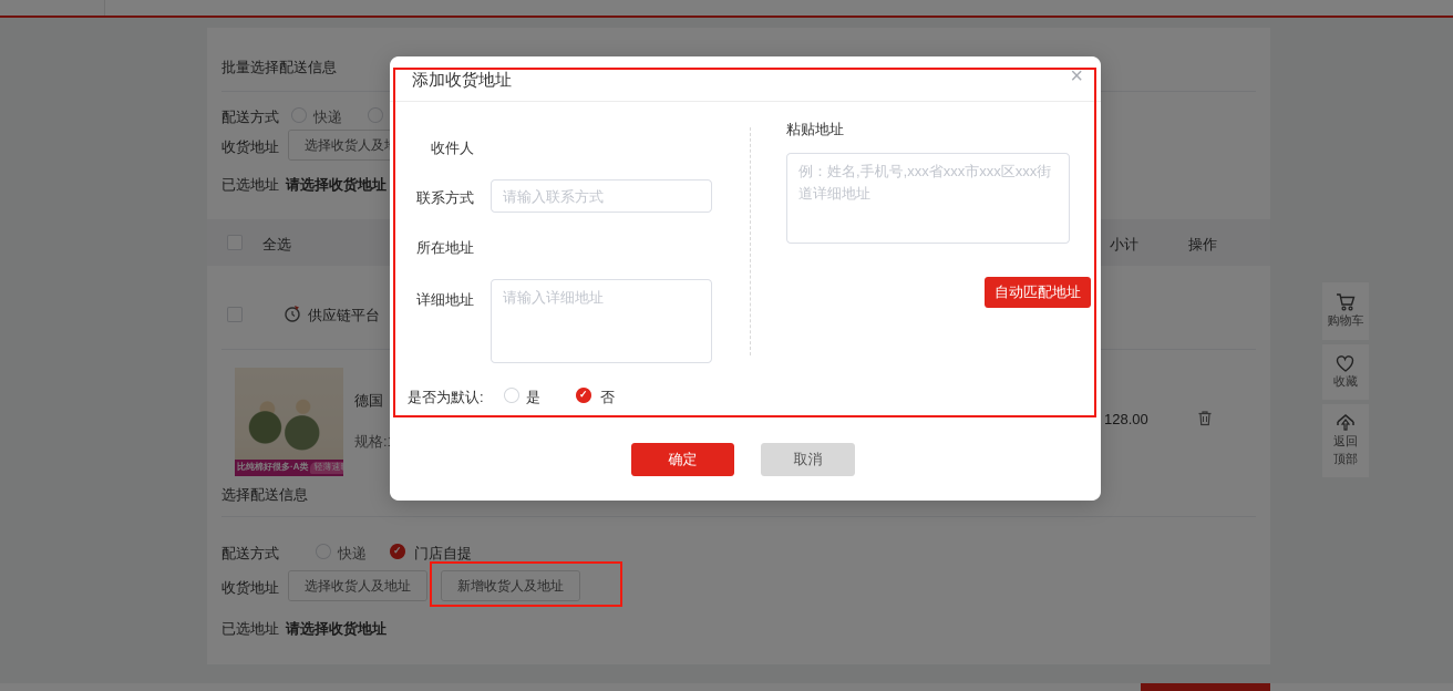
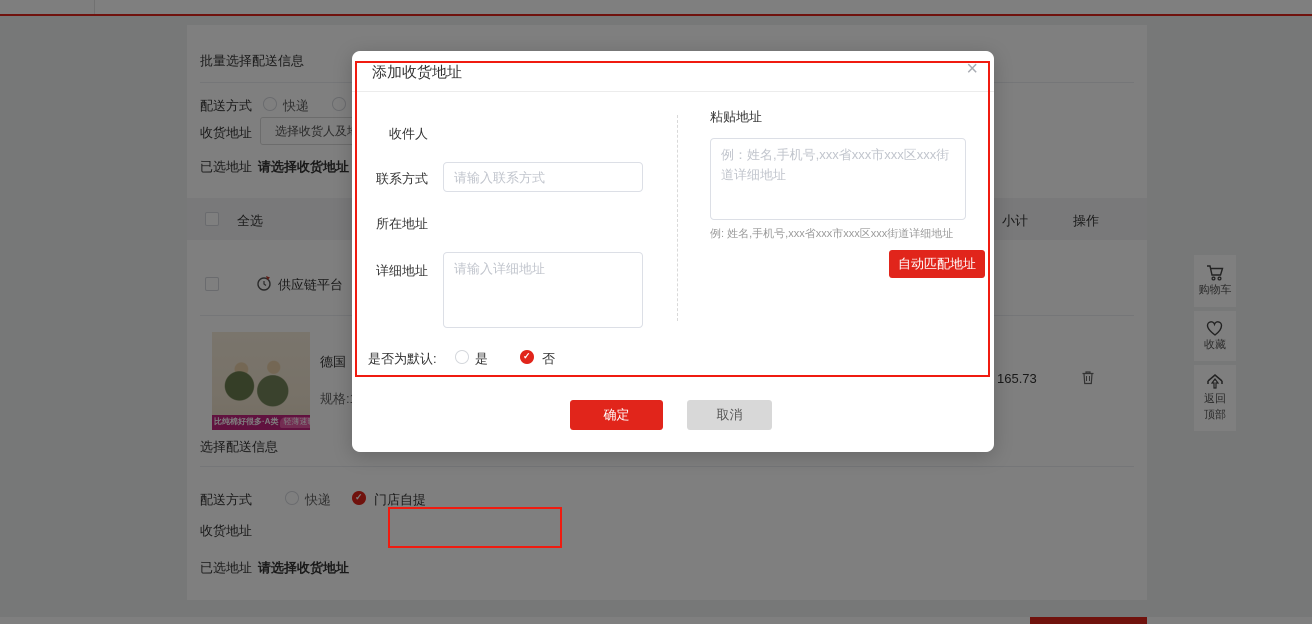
  批量选择配送信息
  配送方式
  快递
  收货地址
  选择收货人及
  已选地址
  请选择收货地址
  全选
  小计
  操作
  供应链平台
  比纯棉好很多·A类
  轻薄速
  德国
  规格:
- 128.00
+ 165.73
  选择配送信息
  配送方式
  快递
  门店自提
  收货地址
- 选择收货人及地址
- 新增收货人及地址
  已选地址
  请选择收货地址
  购物车
  收藏
  返回
  顶部
  添加收货地址
  ×
  收件人
  联系方式
  请输入联系方式
  所在地址
  详细地址
  请输入详细地址
  是否为默认:
  是
  否
  粘贴地址
+ 例: 姓名,手机号,xxx省xxx市xxx区xxx街道详细地址
  自动匹配地址
  确定
  取消
